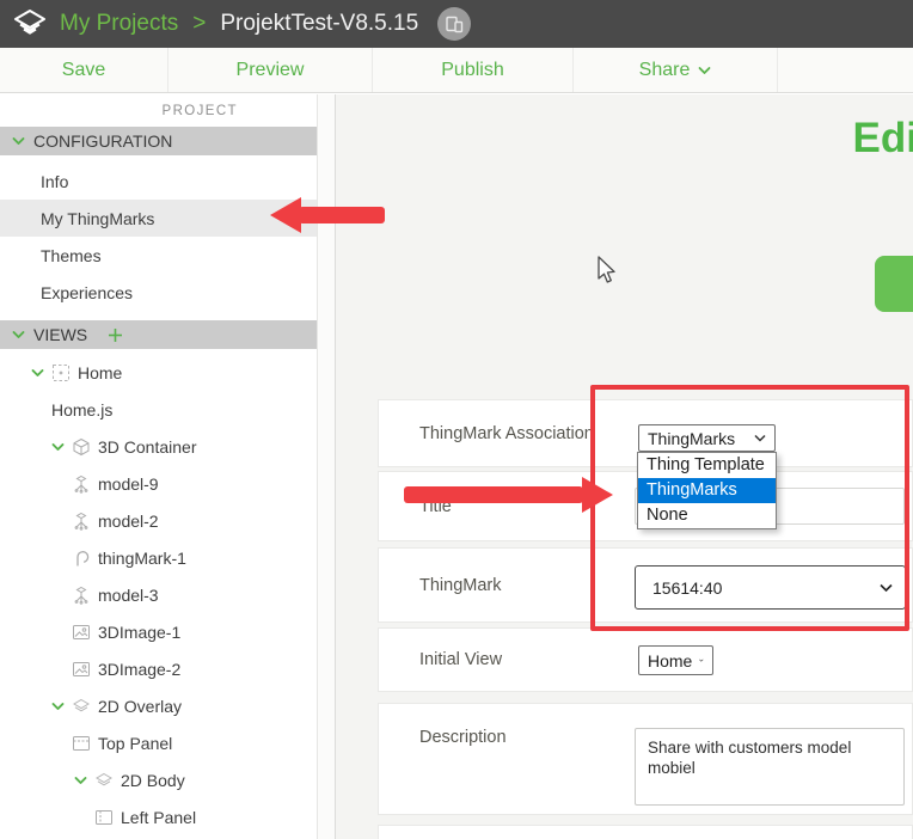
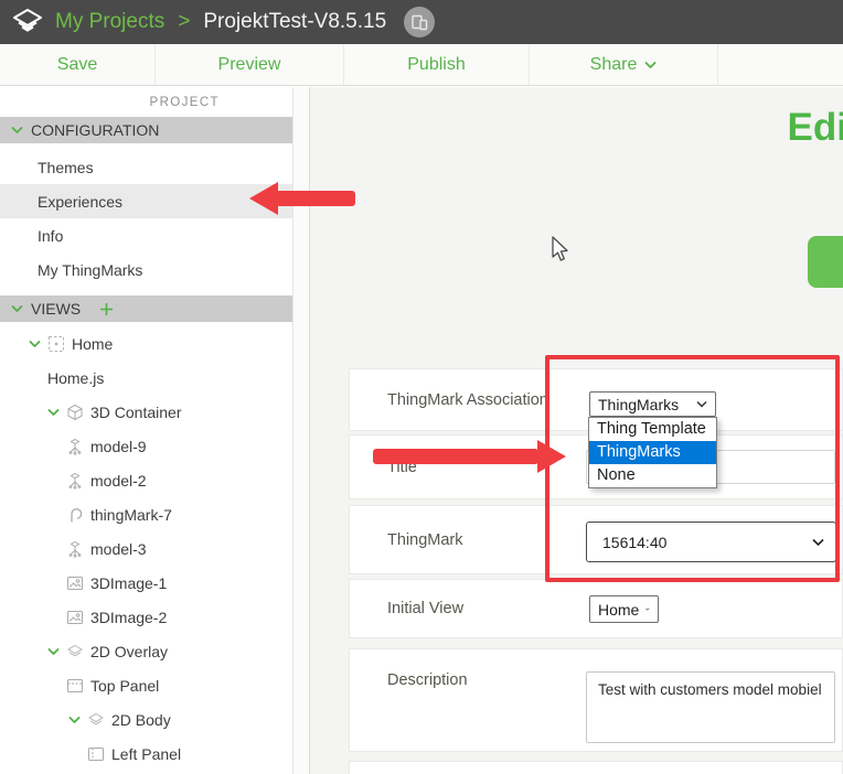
  My Projects
  >
  ProjektTest-V8.5.15
  Save
  Preview
  Publish
  Share
  PROJECT
  CONFIGURATION
- Info
+ Themes
- My ThingMarks
+ Experiences
- Themes
+ Info
- Experiences
+ My ThingMarks
  VIEWS
  Home
  Home.js
  3D Container
  model-9
  model-2
- thingMark-1
+ thingMark-7
  model-3
  3DImage-1
  3DImage-2
  2D Overlay
  Top Panel
  2D Body
  Left Panel
  Edi
  ThingMark Association
  ThingMarks
  Title
  ThingMark
  15614:40
  Initial View
  Home
  Description
- Share with customers model mobiel
+ Test with customers model mobiel
  Thing Template
  ThingMarks
  None
